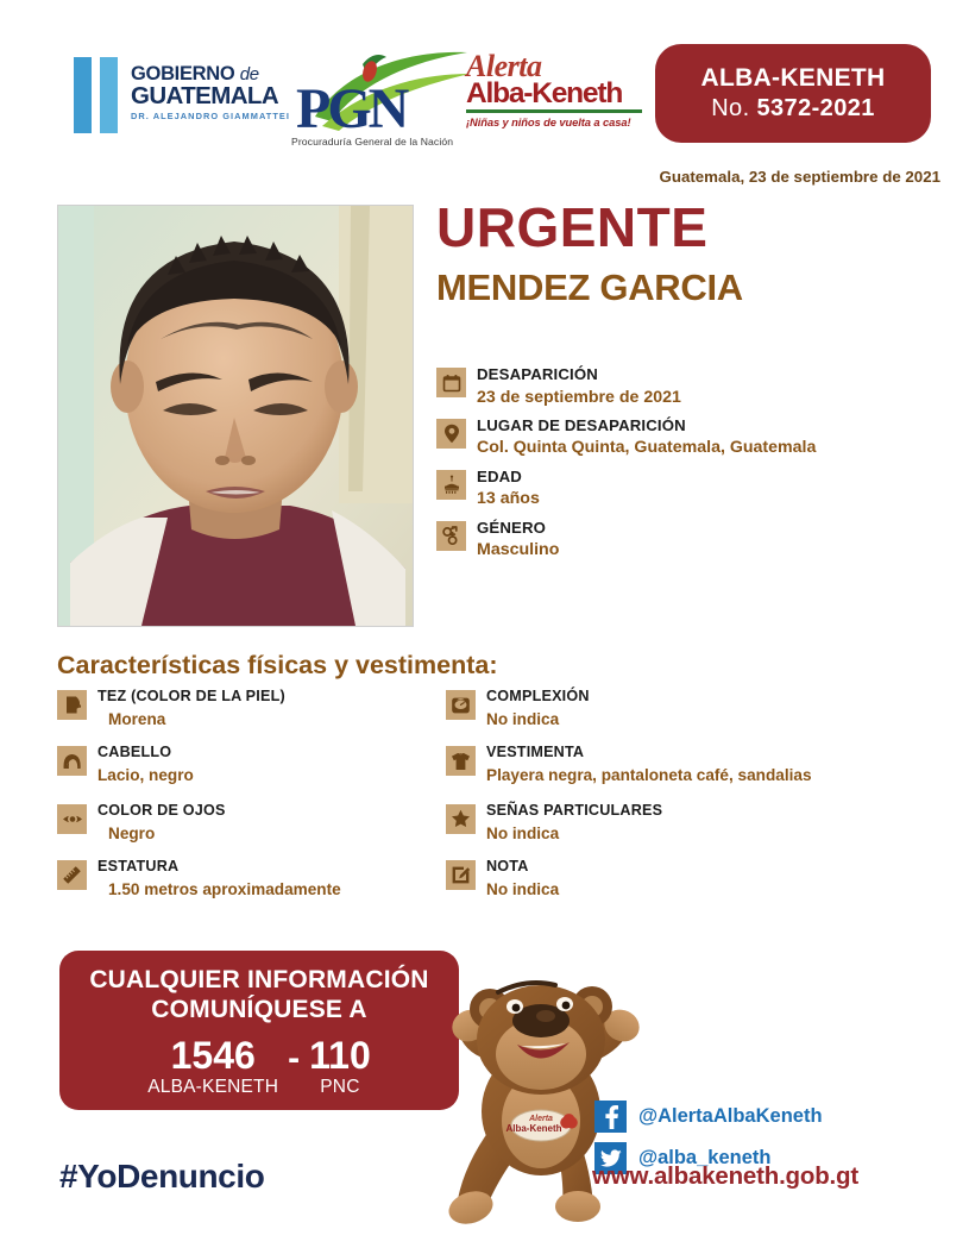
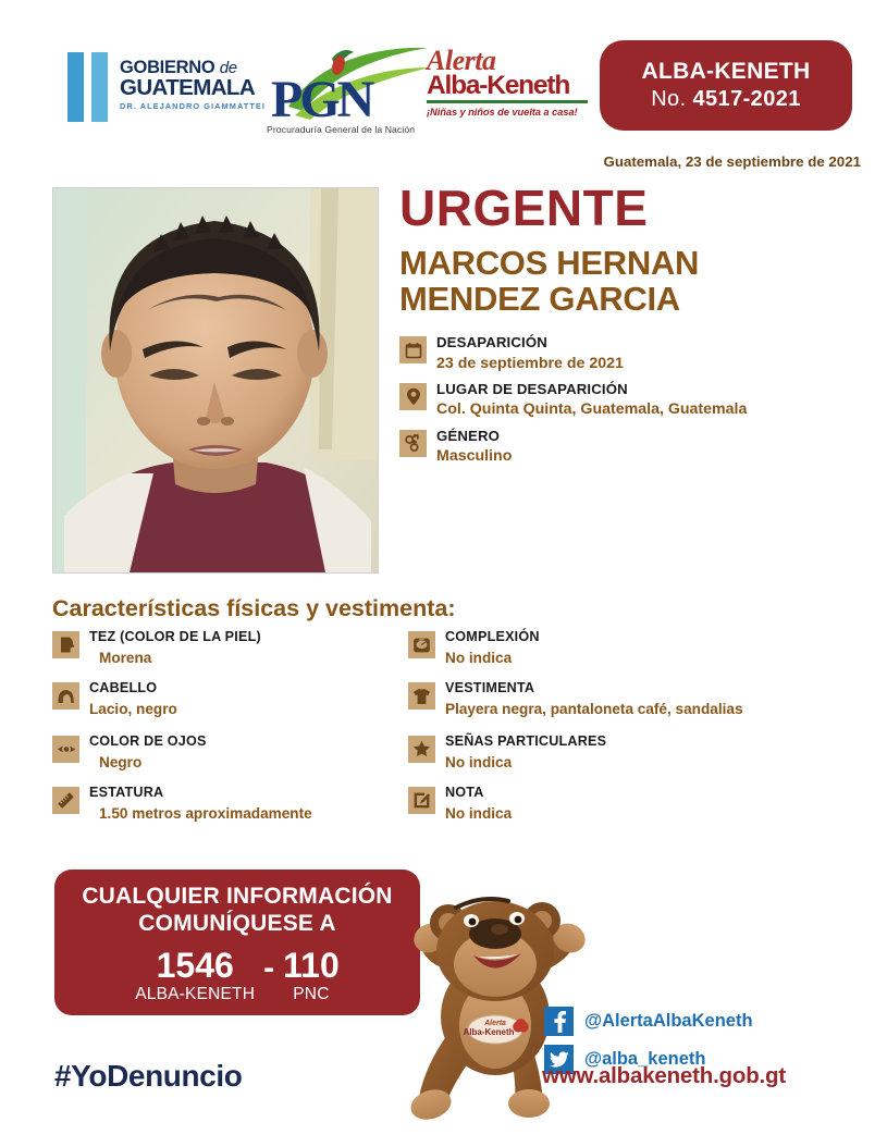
  GOBIERNO de
  GUATEMALA
  DR. ALEJANDRO GIAMMATTEI
  PGN
  Procuraduría General de la Nación
  Alerta
  Alba-Keneth
  ¡Niñas y niños de vuelta a casa!
  ALBA-KENETH
- No. 5372-2021
+ No. 4517-2021
  Guatemala, 23 de septiembre de 2021
  URGENTE
+ MARCOS HERNAN
  MENDEZ GARCIA
  DESAPARICIÓN
  23 de septiembre de 2021
  LUGAR DE DESAPARICIÓN
  Col. Quinta Quinta, Guatemala, Guatemala
- EDAD
- 13 años
  GÉNERO
  Masculino
  Características físicas y vestimenta:
  TEZ (COLOR DE LA PIEL)
  Morena
  CABELLO
  Lacio, negro
  COLOR DE OJOS
  Negro
  ESTATURA
  1.50 metros aproximadamente
  COMPLEXIÓN
  No indica
  VESTIMENTA
  Playera negra, pantaloneta café, sandalias
  SEÑAS PARTICULARES
  No indica
  NOTA
  No indica
  CUALQUIER INFORMACIÓN
  COMUNÍQUESE A
  1546
  ALBA-KENETH
  -
  110
  PNC
  Alba-Keneth
  @AlertaAlbaKeneth
  @alba_keneth
  www.albakeneth.gob.gt
  #YoDenuncio
